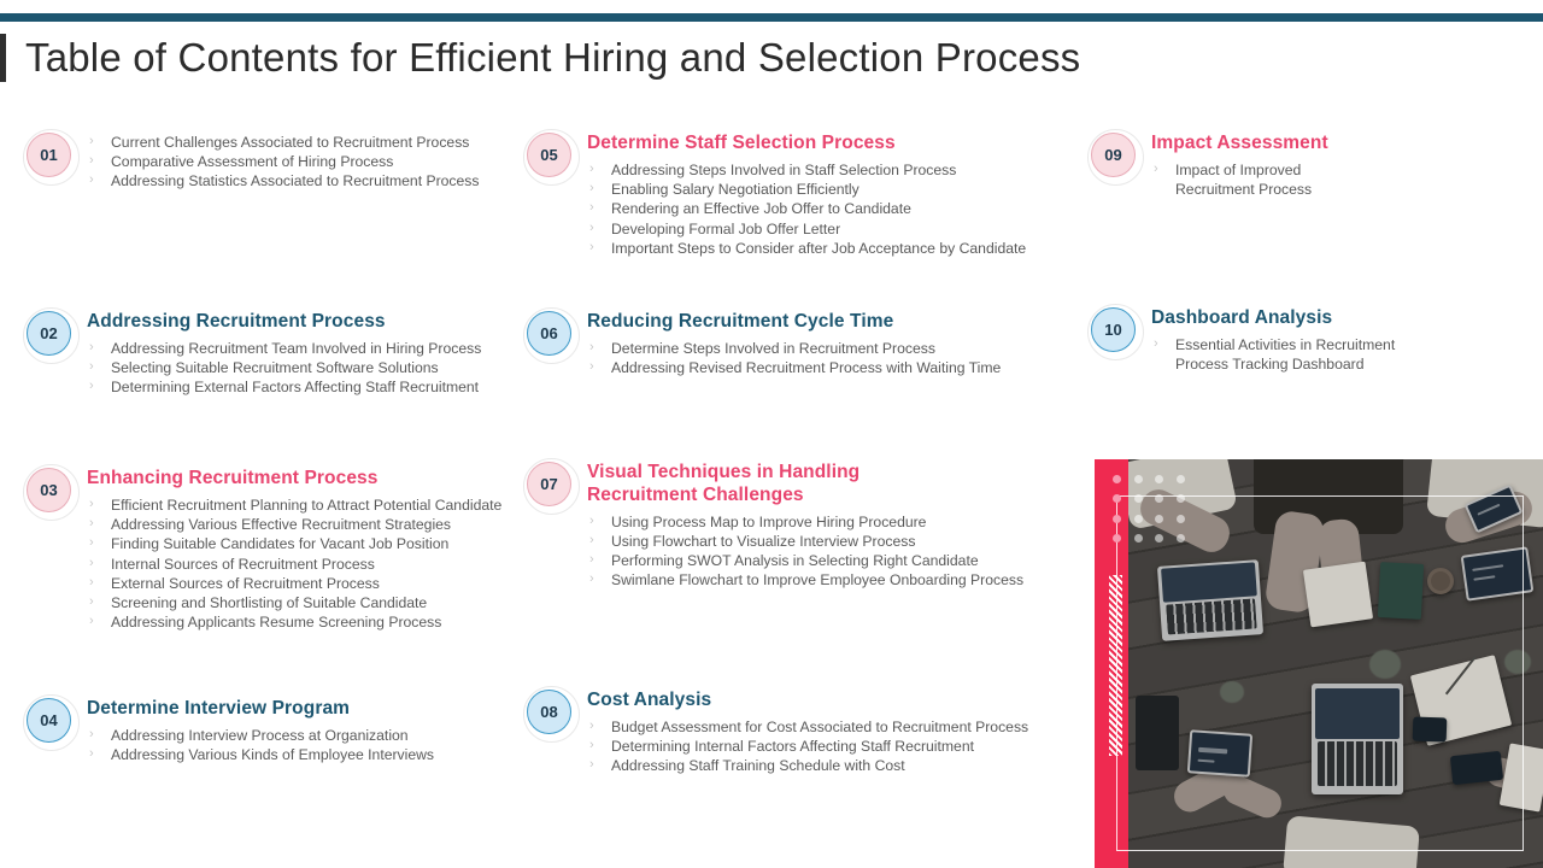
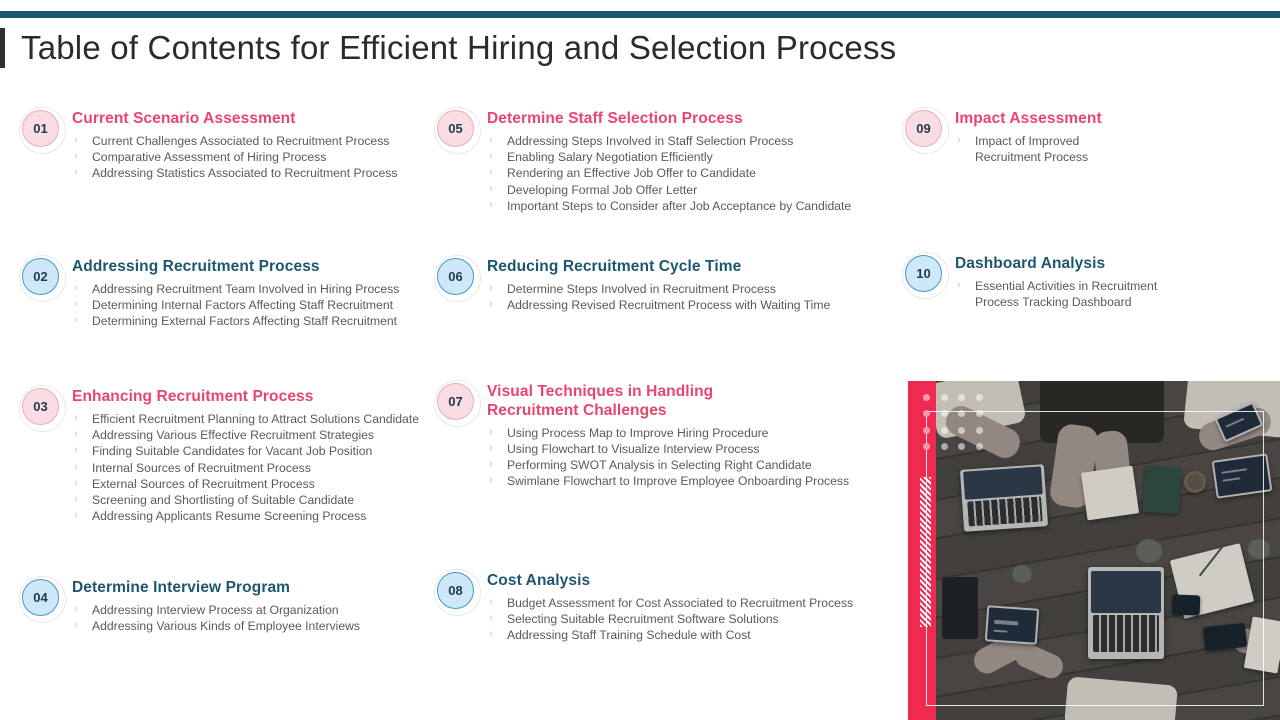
  Table of Contents for Efficient Hiring and Selection Process
  01
+ Current Scenario Assessment
  ›
  Current Challenges Associated to Recruitment Process
  ›
  Comparative Assessment of Hiring Process
  ›
  Addressing Statistics Associated to Recruitment Process
  02
  Addressing Recruitment Process
  ›
  Addressing Recruitment Team Involved in Hiring Process
  ›
- Selecting Suitable Recruitment Software Solutions
+ Determining Internal Factors Affecting Staff Recruitment
  ›
  Determining External Factors Affecting Staff Recruitment
  03
  Enhancing Recruitment Process
  ›
- Efficient Recruitment Planning to Attract Potential Candidate
+ Efficient Recruitment Planning to Attract Solutions Candidate
  ›
  Addressing Various Effective Recruitment Strategies
  ›
  Finding Suitable Candidates for Vacant Job Position
  ›
  Internal Sources of Recruitment Process
  ›
  External Sources of Recruitment Process
  ›
  Screening and Shortlisting of Suitable Candidate
  ›
  Addressing Applicants Resume Screening Process
  04
  Determine Interview Program
  ›
  Addressing Interview Process at Organization
  ›
  Addressing Various Kinds of Employee Interviews
  05
  Determine Staff Selection Process
  ›
  Addressing Steps Involved in Staff Selection Process
  ›
  Enabling Salary Negotiation Efficiently
  ›
  Rendering an Effective Job Offer to Candidate
  ›
  Developing Formal Job Offer Letter
  ›
  Important Steps to Consider after Job Acceptance by Candidate
  06
  Reducing Recruitment Cycle Time
  ›
  Determine Steps Involved in Recruitment Process
  ›
  Addressing Revised Recruitment Process with Waiting Time
  07
  Visual Techniques in Handling Recruitment Challenges
  ›
  Using Process Map to Improve Hiring Procedure
  ›
  Using Flowchart to Visualize Interview Process
  ›
  Performing SWOT Analysis in Selecting Right Candidate
  ›
  Swimlane Flowchart to Improve Employee Onboarding Process
  08
  Cost Analysis
  ›
  Budget Assessment for Cost Associated to Recruitment Process
  ›
- Determining Internal Factors Affecting Staff Recruitment
+ Selecting Suitable Recruitment Software Solutions
  ›
  Addressing Staff Training Schedule with Cost
  09
  Impact Assessment
  ›
  Impact of Improved Recruitment Process
  10
  Dashboard Analysis
  ›
  Essential Activities in Recruitment Process Tracking Dashboard
